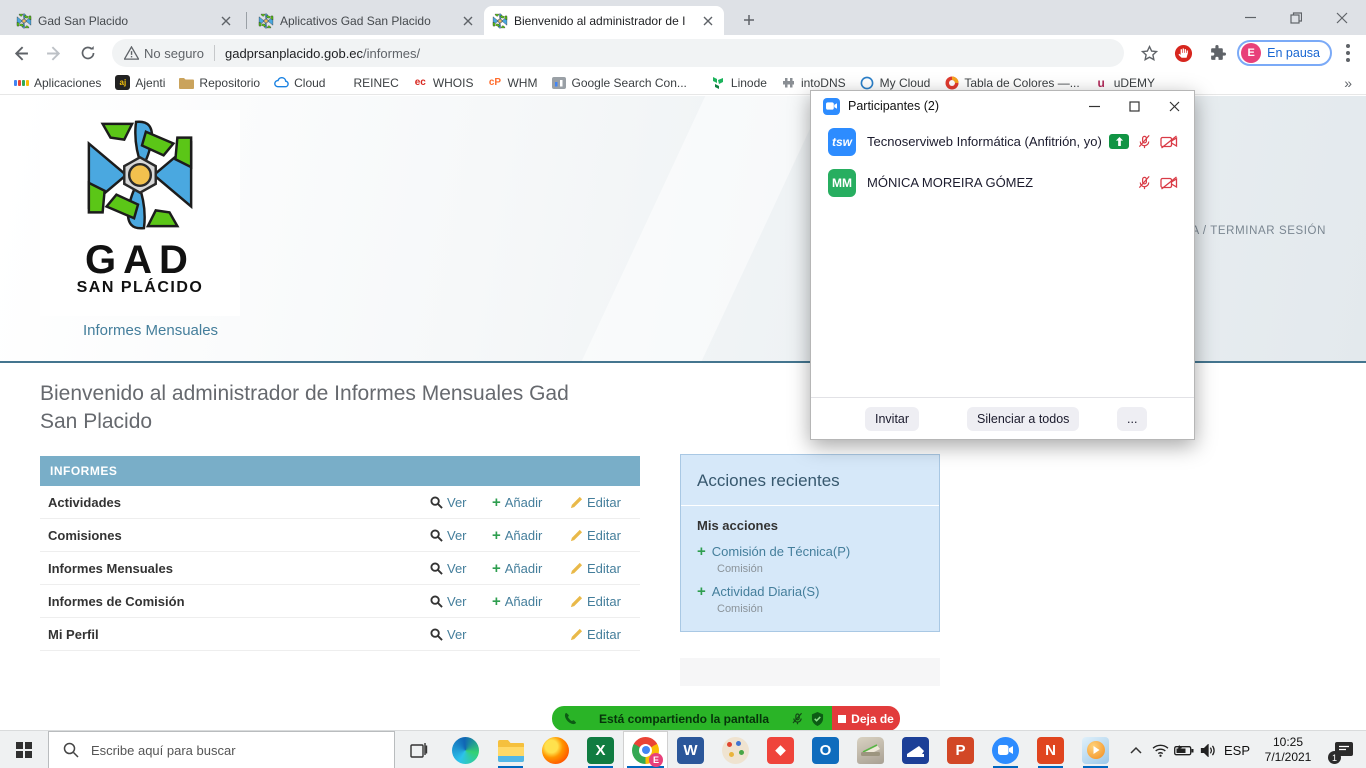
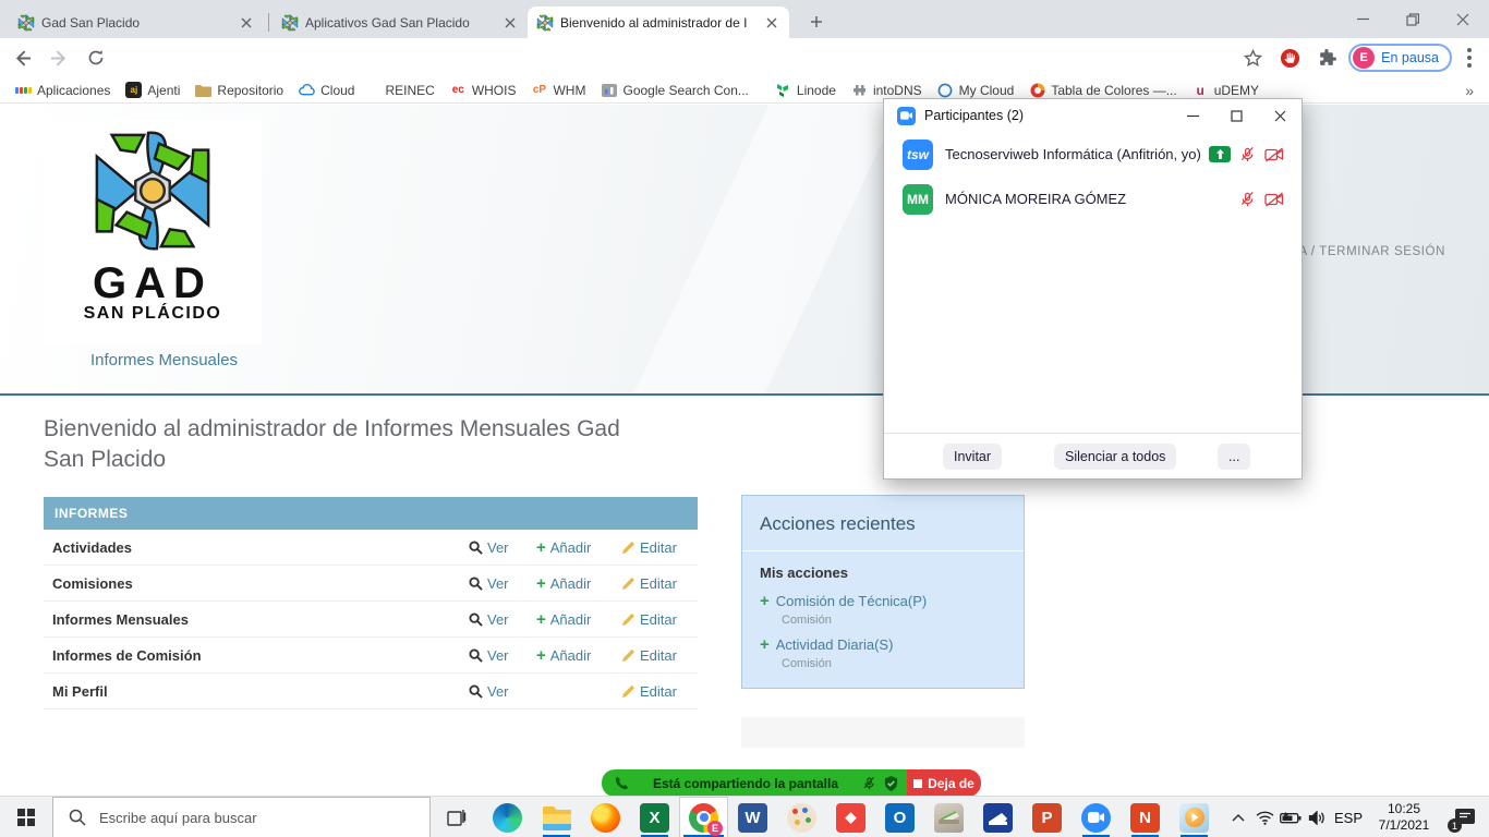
  Gad San Placido
  Aplicativos Gad San Placido
  Bienvenido al administrador de I
- No seguro
- gadprsanplacido.gob.ec
- /informes/
  E
  En pausa
  Aplicaciones
  aj
  Ajenti
  Repositorio
  Cloud
  REINEC
  ec
  WHOIS
  cP
  WHM
  Google Search Con...
  Linode
  intoDNS
  My Cloud
  Tabla de Colores —...
  u
  uDEMY
  »
  GAD
  SAN PLÁCIDO
  Informes Mensuales
  Bienvenido al administrador de Informes Mensuales Gad San Placido
  INFORMES
  Actividades
  Ver
  +
  Añadir
  Editar
  Comisiones
  Ver
  +
  Añadir
  Editar
  Informes Mensuales
  Ver
  +
  Añadir
  Editar
  Informes de Comisión
  Ver
  +
  Añadir
  Editar
  Mi Perfil
  Ver
  Editar
  Acciones recientes
  Mis acciones
  + Comisión de Técnica(P)
  Comisión
  + Actividad Diaria(S)
  Comisión
  Participantes (2)
  tsw
  Tecnoserviweb Informática (Anfitrión, yo)
  MM
  MÓNICA MOREIRA GÓMEZ
  Invitar
  Silenciar a todos
  ...
  Está compartiendo la pantalla
  Deja de
  Escribe aquí para buscar
  X
  E
  W
  ◆
  O
  P
  N
  ESP
  10:25
  7/1/2021
  1
